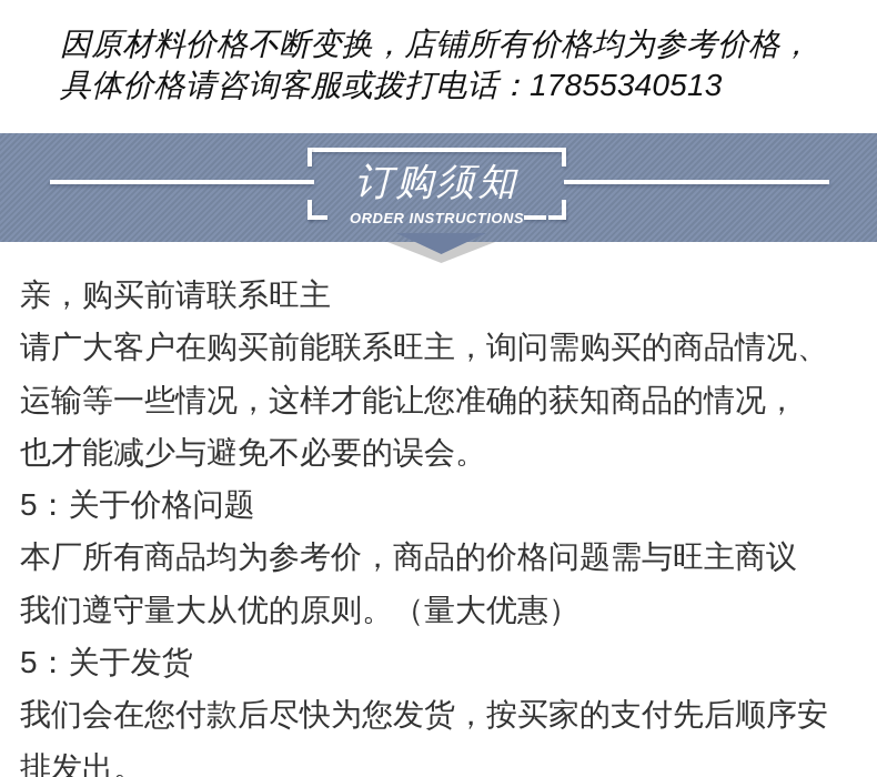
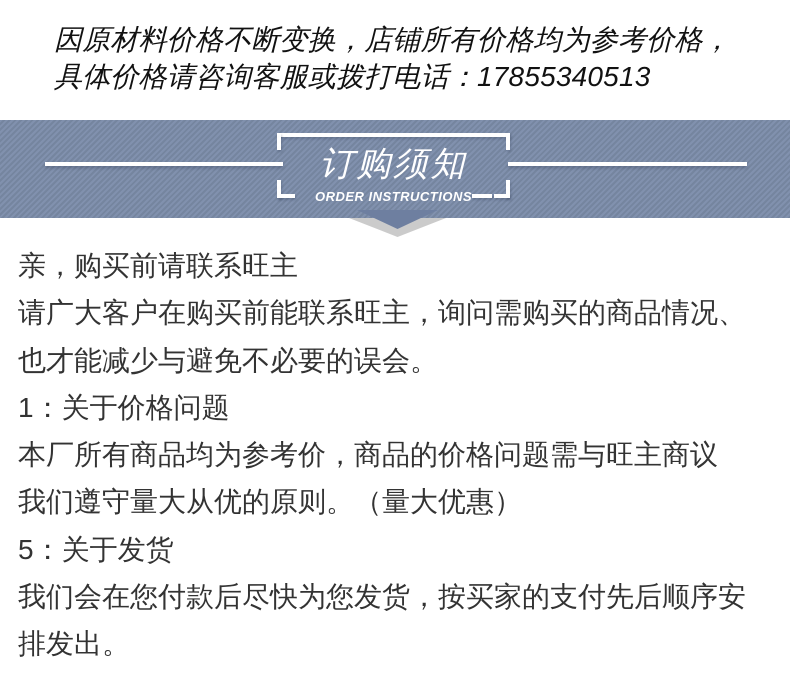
  因原材料价格不断变换，店铺所有价格均为参考价格，
  具体价格请咨询客服或拨打电话：17855340513
  订购须知
  ORDER INSTRUCTIONS
  亲，购买前请联系旺主
  请广大客户在购买前能联系旺主，询问需购买的商品情况、
- 运输等一些情况，这样才能让您准确的获知商品的情况，
  也才能减少与避免不必要的误会。
- 5：关于价格问题
+ 1：关于价格问题
  本厂所有商品均为参考价，商品的价格问题需与旺主商议
  我们遵守量大从优的原则。（量大优惠）
  5：关于发货
  我们会在您付款后尽快为您发货，按买家的支付先后顺序安
  排发出。
